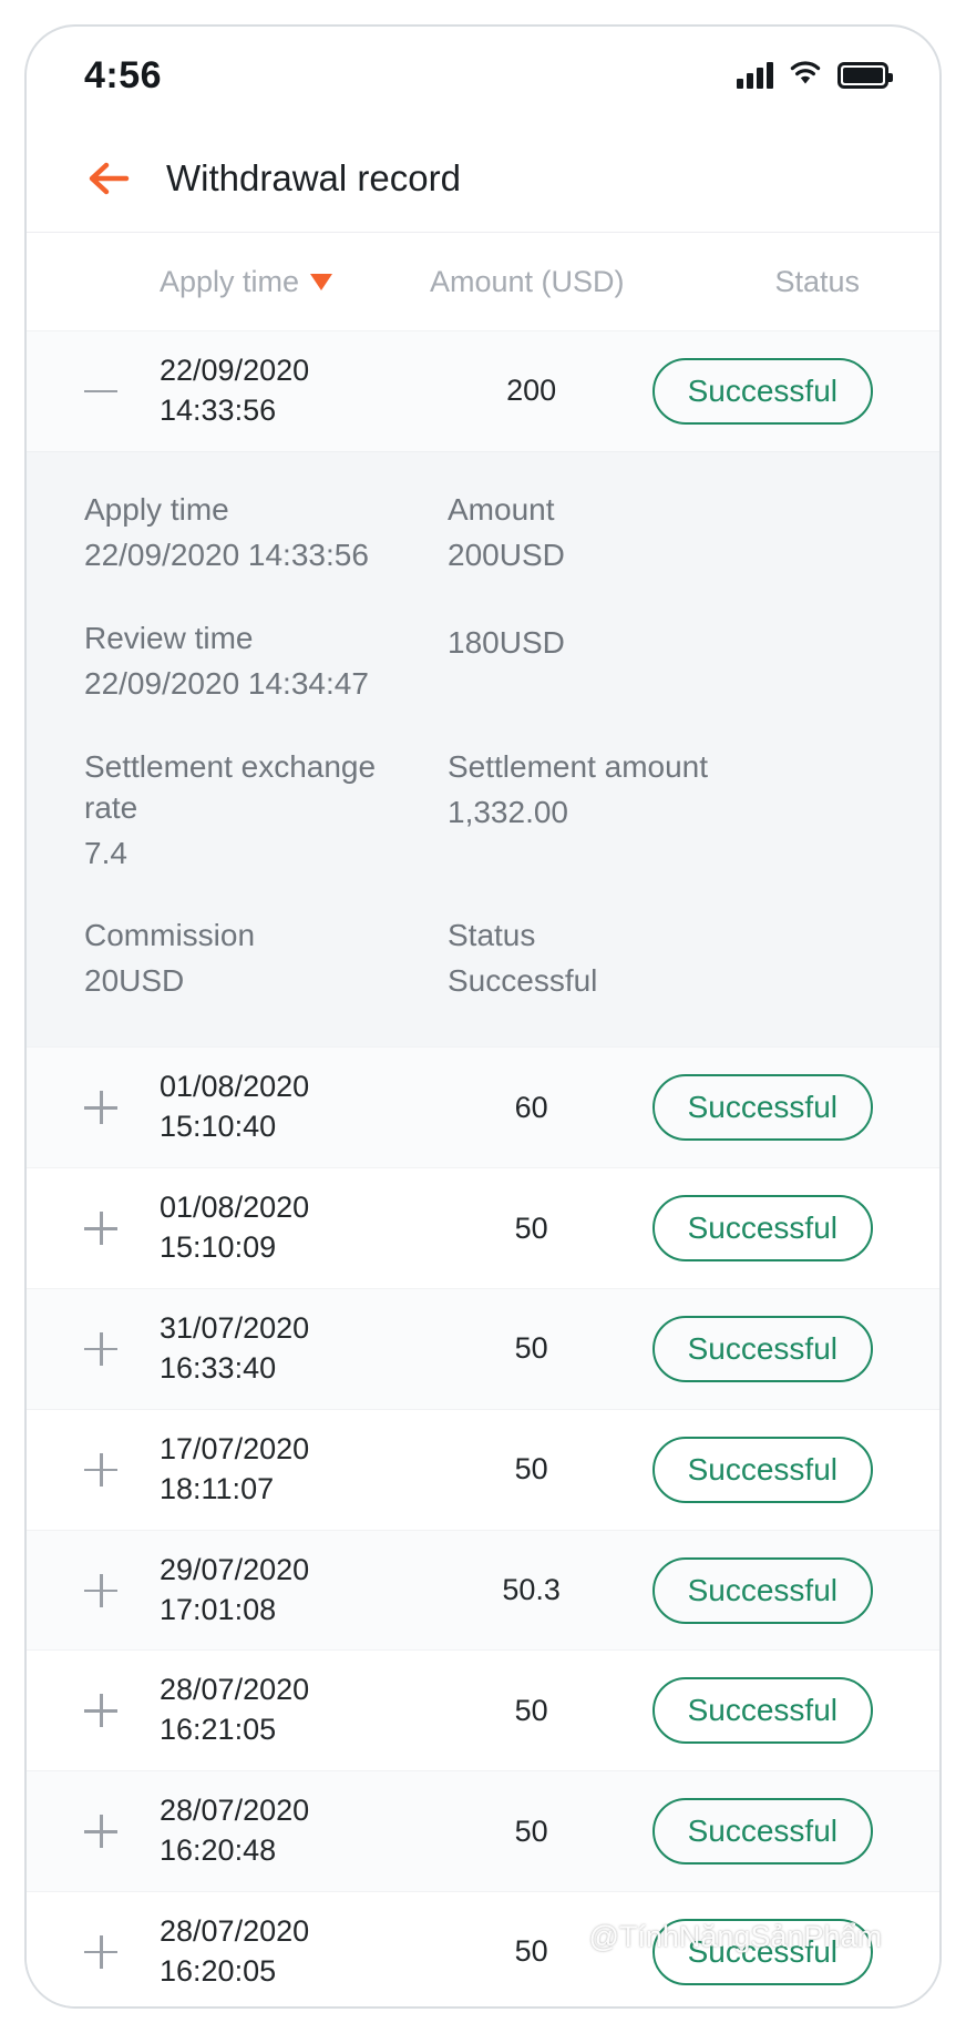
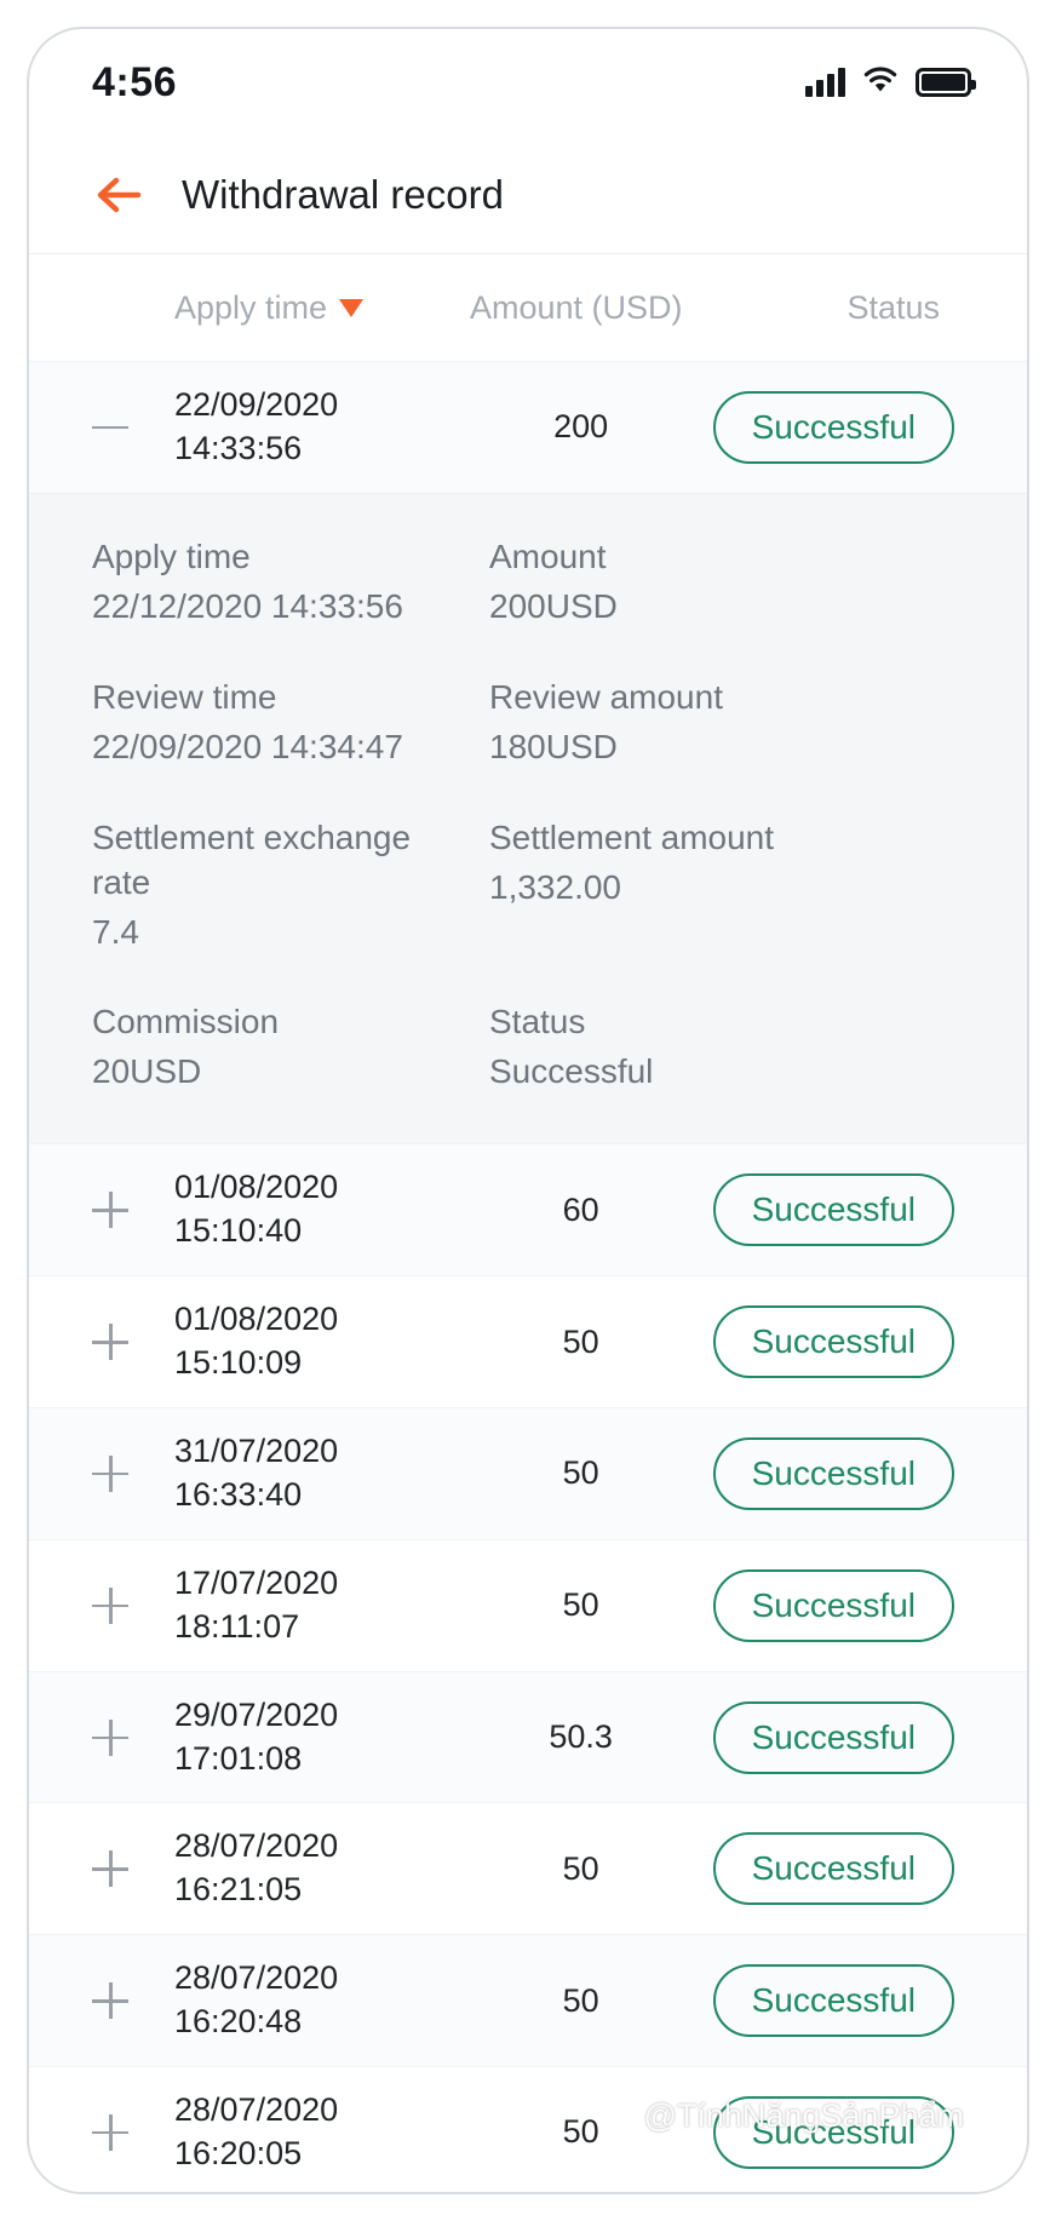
  4:56
  Withdrawal record
  Apply time
  Amount (USD)
  Status
  22/09/2020
  14:33:56
  200
  Successful
  Apply time
- 22/09/2020 14:33:56
+ 22/12/2020 14:33:56
  Amount
  200USD
  Review time
  22/09/2020 14:34:47
+ Review amount
  180USD
  Settlement exchange rate
  7.4
  Settlement amount
  1,332.00
  Commission
  20USD
  Status
  Successful
  01/08/2020
  15:10:40
  60
  Successful
  01/08/2020
  15:10:09
  50
  Successful
  31/07/2020
  16:33:40
  50
  Successful
  17/07/2020
  18:11:07
  50
  Successful
  29/07/2020
  17:01:08
  50.3
  Successful
  28/07/2020
  16:21:05
  50
  Successful
  28/07/2020
  16:20:48
  50
  Successful
  28/07/2020
  16:20:05
  50
  Successful
  @TínhNăngSảnPhẩm
